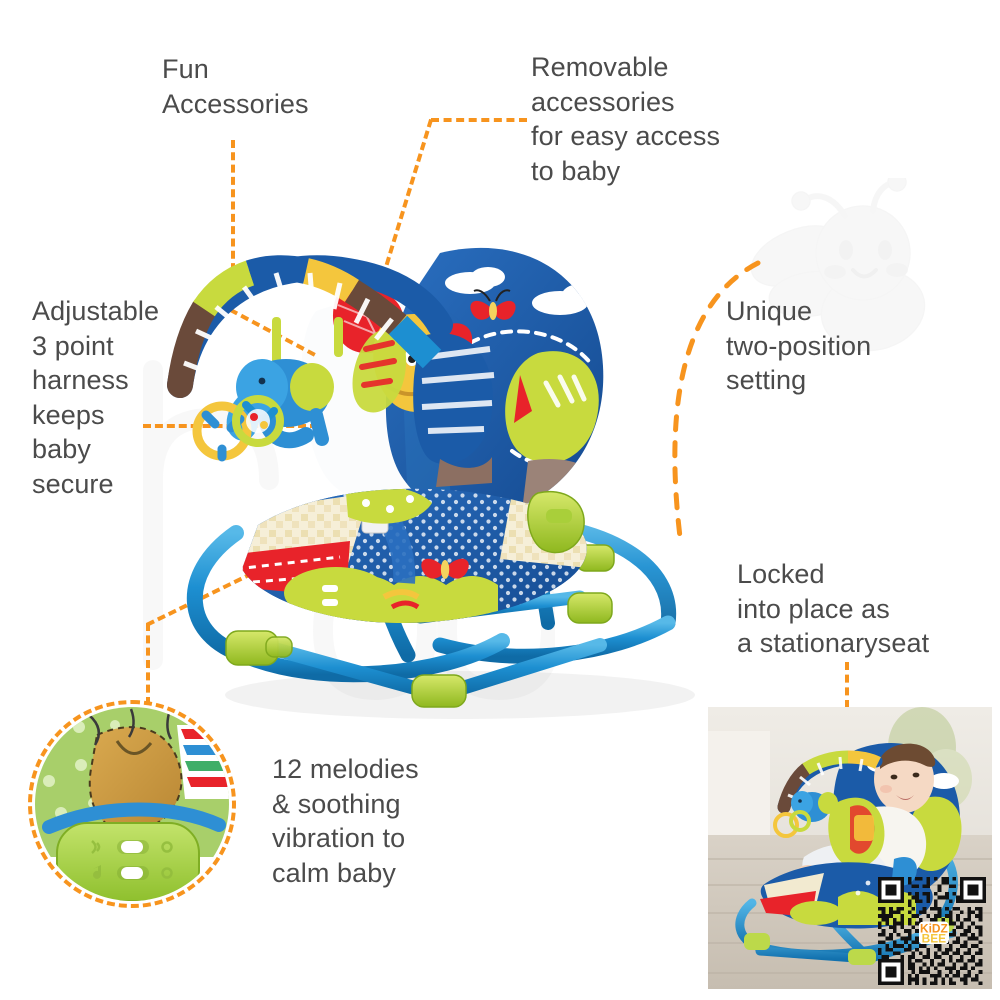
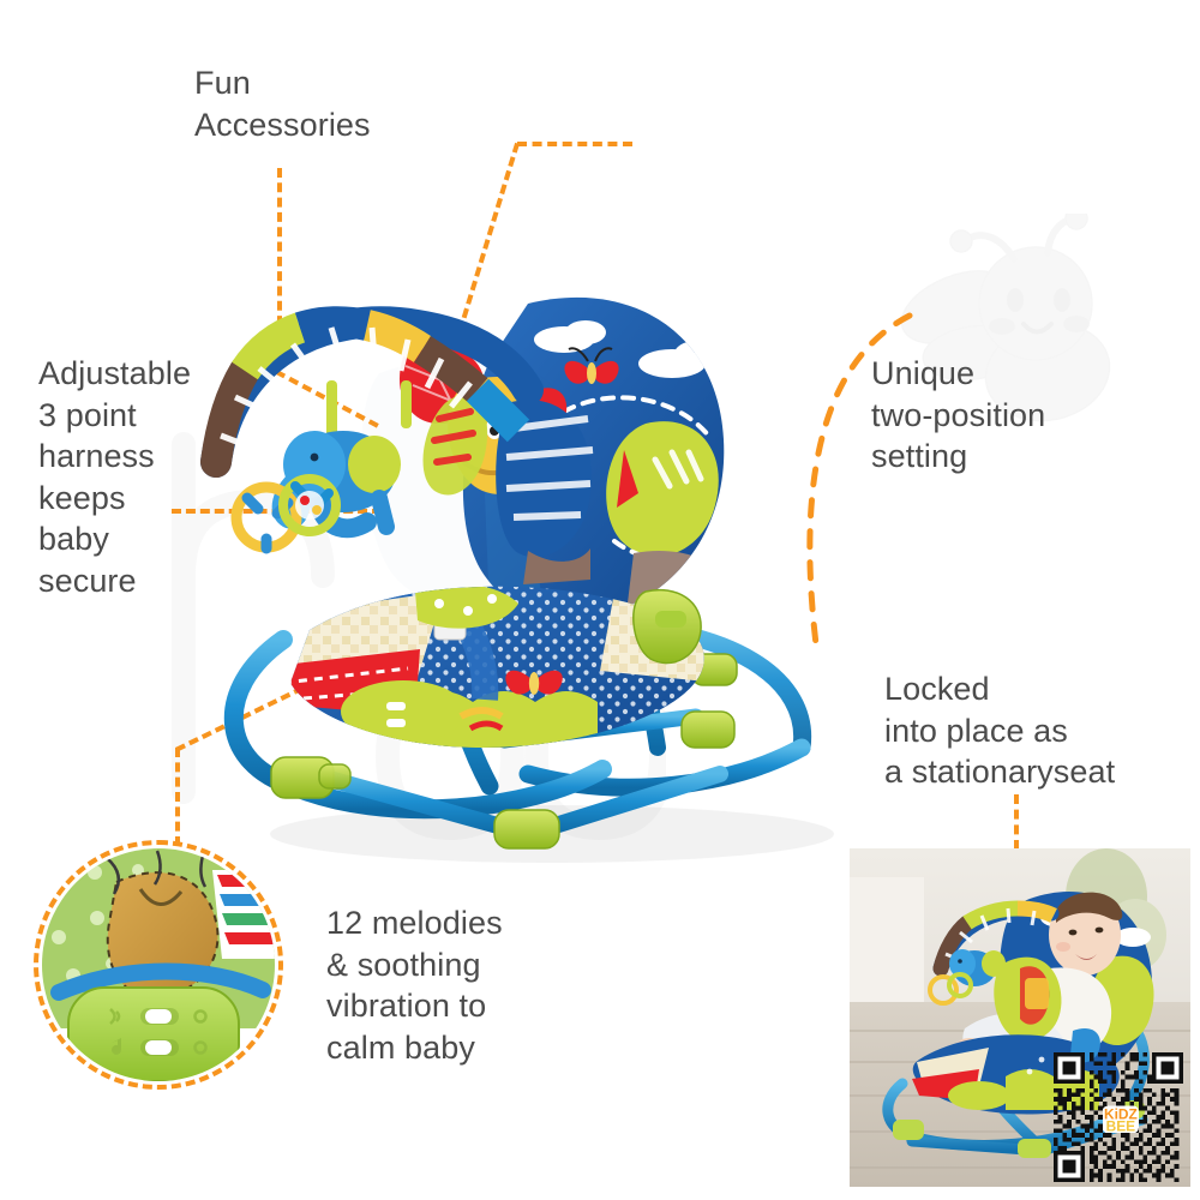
  KiDZ
  BEE
  Fun
  Accessories
- Removable
- accessories
- for easy access
- to baby
  Adjustable
  3 point
  harness
  keeps
  baby
  secure
  Unique
  two-position
  setting
  Locked
  into place as
  a stationaryseat
  12 melodies
  & soothing
  vibration to
  calm baby
